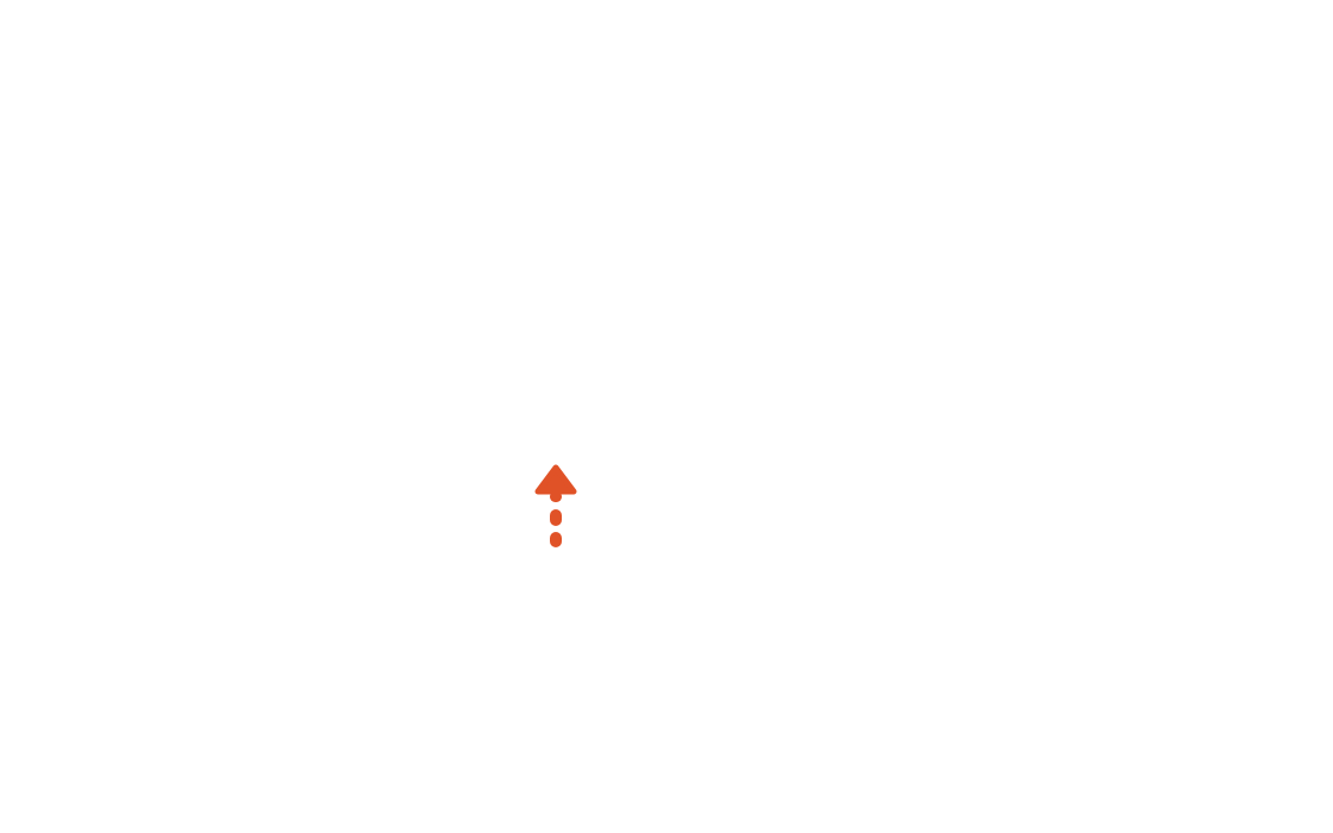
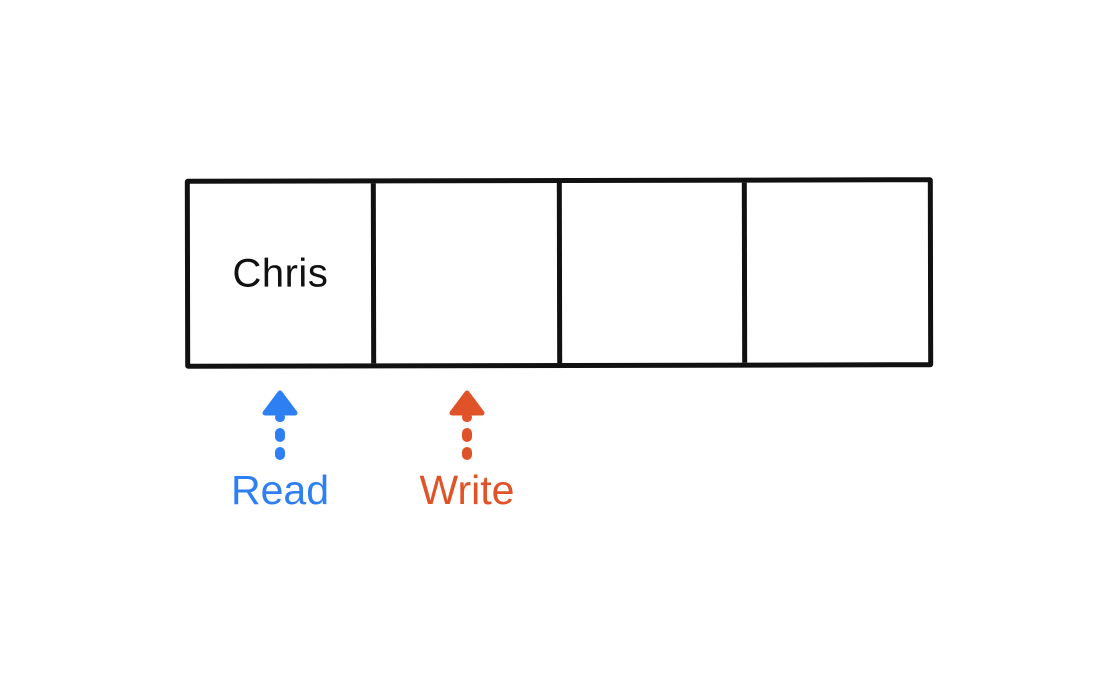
+ Chris
+ Read
+ Write
